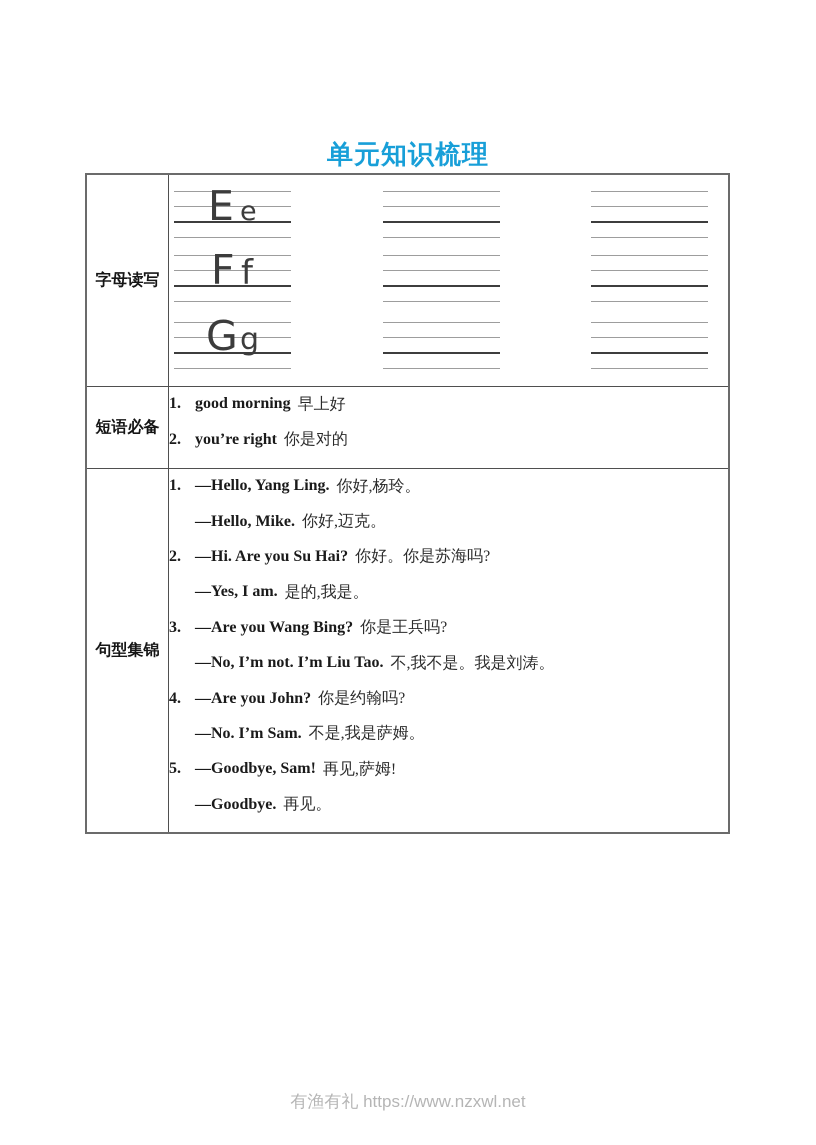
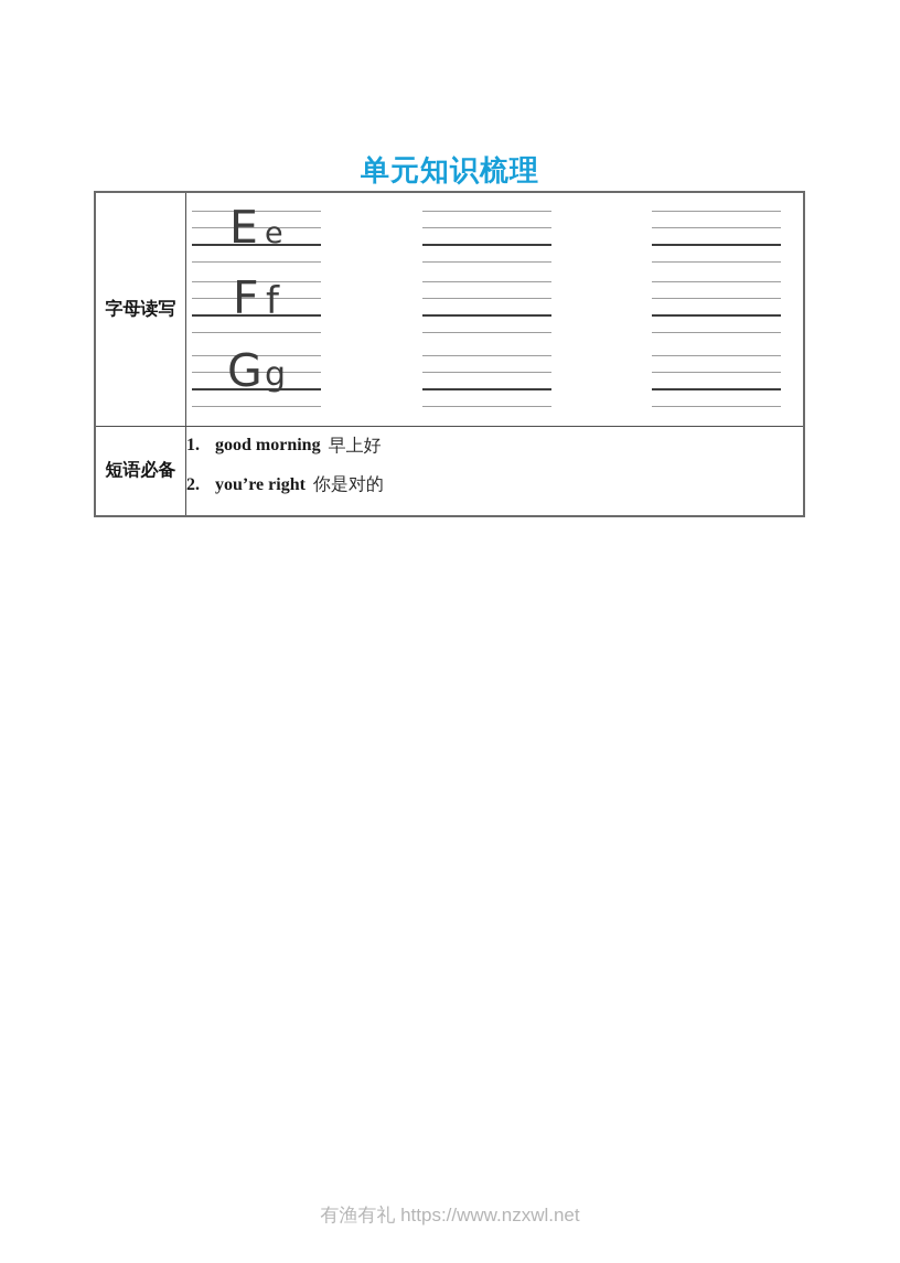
  单元知识梳理
  字母读写	E e F f G g
  短语必备	1. good morning 早上好 2. you’re right 你是对的
- 句型集锦	1. —Hello, Yang Ling. 你好,杨玲。 —Hello, Mike. 你好,迈克。 2. —Hi. Are you Su Hai? 你好。你是苏海吗? —Yes, I am. 是的,我是。 3. —Are you Wang Bing? 你是王兵吗? —No, I’m not. I’m Liu Tao. 不,我不是。我是刘涛。 4. —Are you John? 你是约翰吗? —No. I’m Sam. 不是,我是萨姆。 5. —Goodbye, Sam! 再见,萨姆! —Goodbye. 再见。
  有渔有礼 https://www.nzxwl.net
